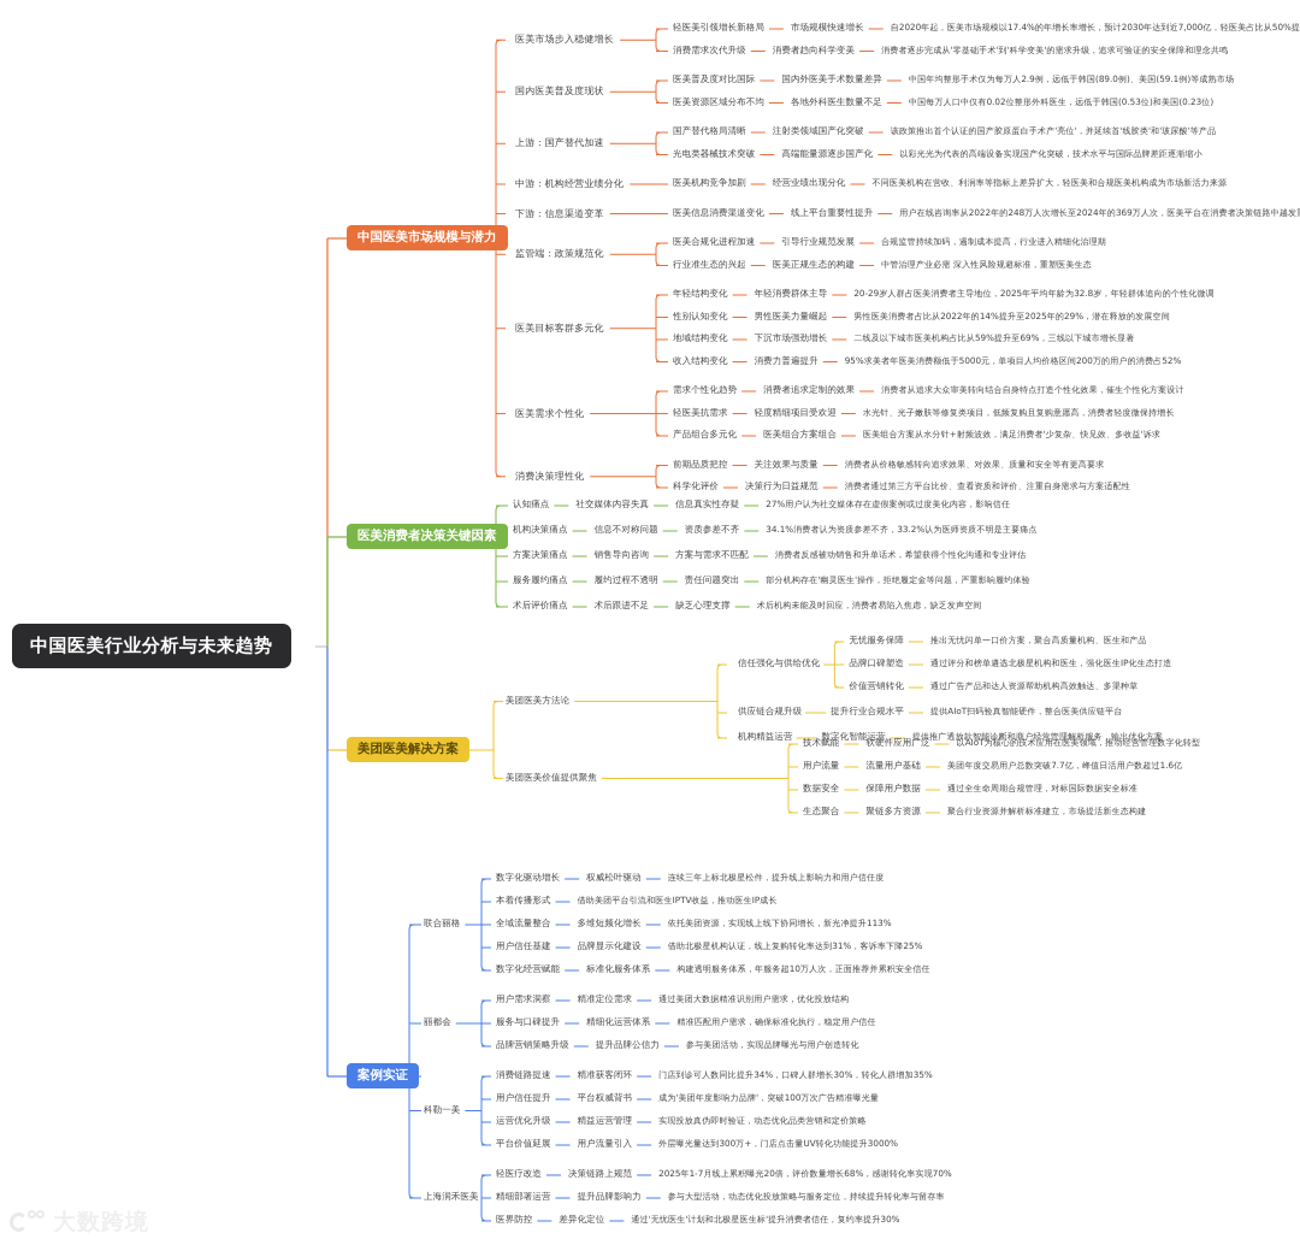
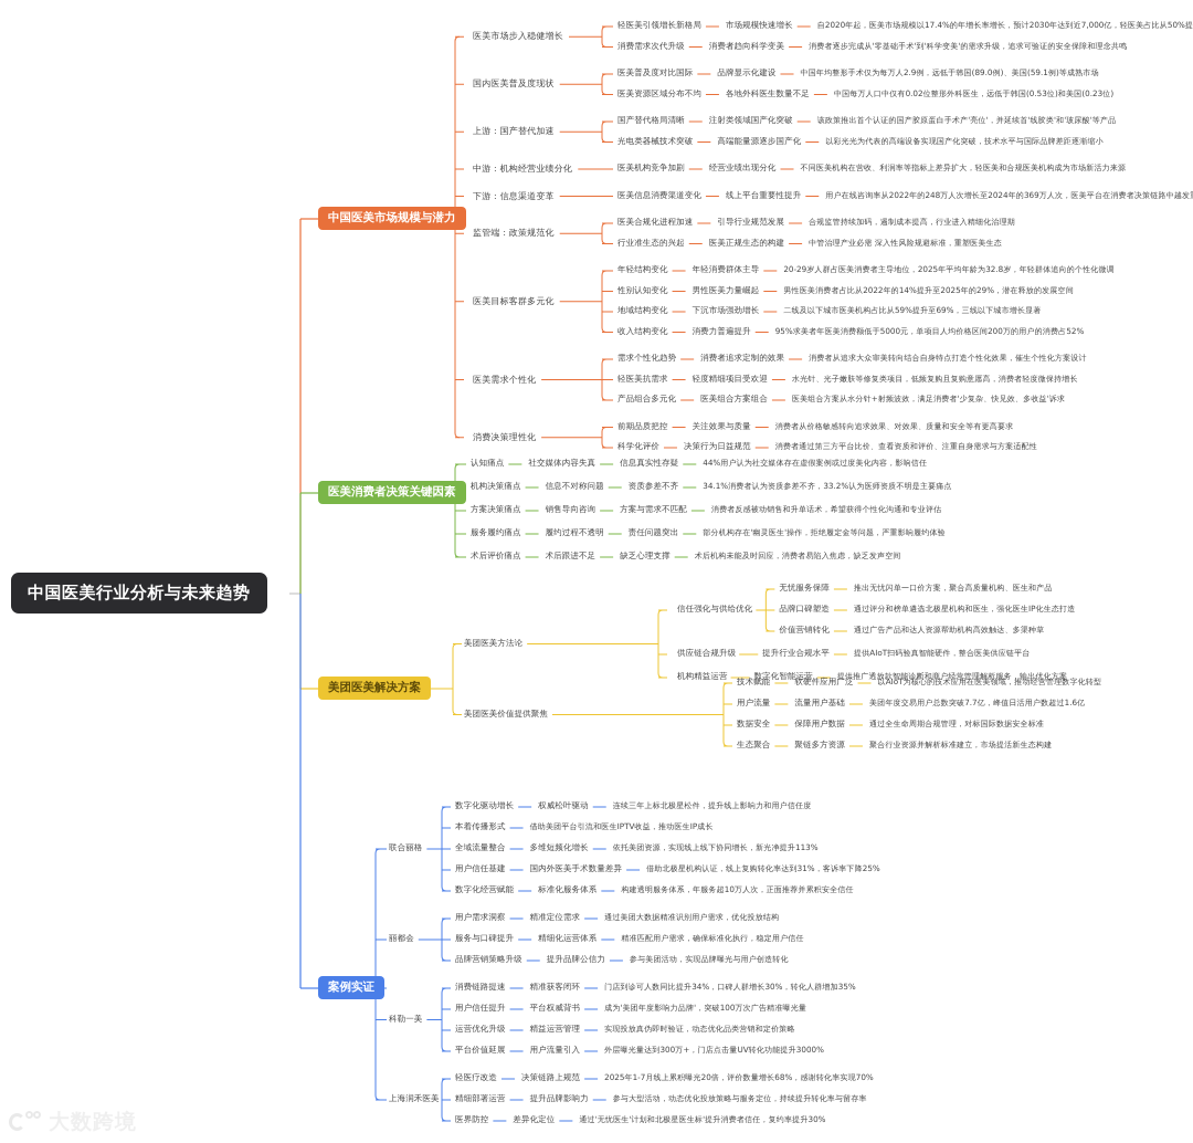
  中国医美行业分析与未来趋势
  中国医美市场规模与潜力
  医美消费者决策关键因素
  美团医美解决方案
  案例实证
  医美市场步入稳健增长
  轻医美引领增长新格局
  市场规模快速增长
  自2020年起，医美市场规模以17.4%的年增长率增长，预计2030年达到近7,000亿，轻医美占比从50%提
  消费需求次代升级
  消费者趋向科学变美
  消费者逐步完成从'零基础手术'到'科学变美'的需求升级，追求可验证的安全保障和理念共鸣
  国内医美普及度现状
  医美普及度对比国际
- 国内外医美手术数量差异
+ 品牌显示化建设
  中国年均整形手术仅为每万人2.9例，远低于韩国(89.0例)、美国(59.1例)等成熟市场
  医美资源区域分布不均
  各地外科医生数量不足
  中国每万人口中仅有0.02位整形外科医生，远低于韩国(0.53位)和美国(0.23位)
  上游：国产替代加速
  国产替代格局清晰
  注射类领域国产化突破
  该政策推出首个认证的国产胶原蛋白手术产'亮位'，并延续首'线胶类'和'玻尿酸'等产品
  光电类器械技术突破
  高端能量源逐步国产化
  以彩光光为代表的高端设备实现国产化突破，技术水平与国际品牌差距逐渐缩小
  中游：机构经营业绩分化
  医美机构竞争加剧
  经营业绩出现分化
  不同医美机构在营收、利润率等指标上差异扩大，轻医美和合规医美机构成为市场新活力来源
  下游：信息渠道变革
  医美信息消费渠道变化
  线上平台重要性提升
  用户在线咨询率从2022年的248万人次增长至2024年的369万人次，医美平台在消费者决策链路中越发
  监管端：政策规范化
  医美合规化进程加速
  引导行业规范发展
  合规监管持续加码，遏制成本提高，行业进入精细化治理期
  行业准生态的兴起
  医美正规生态的构建
  中管治理产业必需 深入性风险规避标准，重塑医美生态
  医美目标客群多元化
  年轻结构变化
  年轻消费群体主导
  20-29岁人群占医美消费者主导地位，2025年平均年龄为32.8岁，年轻群体追向的个性化微调
  性别认知变化
  男性医美力量崛起
  男性医美消费者占比从2022年的14%提升至2025年的29%，潜在释放的发展空间
  地域结构变化
  下沉市场强劲增长
  二线及以下城市医美机构占比从59%提升至69%，三线以下城市增长显著
  收入结构变化
  消费力普遍提升
  95%求美者年医美消费额低于5000元，单项目人均价格区间200万的用户的消费占52%
  医美需求个性化
  需求个性化趋势
  消费者追求定制的效果
  消费者从追求大众审美转向结合自身特点打造个性化效果，催生个性化方案设计
  轻医美抗需求
  轻度精细项目受欢迎
  水光针、光子嫩肤等修复类项目，低频复购且复购意愿高，消费者轻度微保持增长
  产品组合多元化
  医美组合方案组合
  医美组合方案从水分针+射频波效，满足消费者'少复杂、快见效、多收益'诉求
  消费决策理性化
  前期品质把控
  关注效果与质量
  消费者从价格敏感转向追求效果、对效果、质量和安全等有更高要求
  科学化评价
  决策行为日益规范
  消费者通过第三方平台比价、查看资质和评价、注重自身需求与方案适配性
  认知痛点
  社交媒体内容失真
  信息真实性存疑
- 27%用户认为社交媒体存在虚假案例或过度美化内容，影响信任
+ 44%用户认为社交媒体存在虚假案例或过度美化内容，影响信任
  机构决策痛点
  信息不对称问题
  资质参差不齐
  34.1%消费者认为资质参差不齐，33.2%认为医师资质不明是主要痛点
  方案决策痛点
  销售导向咨询
  方案与需求不匹配
  消费者反感被动销售和升单话术，希望获得个性化沟通和专业评估
  服务履约痛点
  履约过程不透明
  责任问题突出
  部分机构存在'幽灵医生'操作，拒绝履定金等问题，严重影响履约体验
  术后评价痛点
  术后跟进不足
  缺乏心理支撑
  术后机构未能及时回应，消费者易陷入焦虑，缺乏发声空间
  信任强化与供给优化
  无忧服务保障
  推出无忧闪单一口价方案，聚合高质量机构、医生和产品
  品牌口碑塑造
  通过评分和榜单遴选北极星机构和医生，强化医生IP化生态打造
  价值营销转化
  通过广告产品和达人资源帮助机构高效触达、多渠种草
  供应链合规升级
  提升行业合规水平
  提供AIoT扫码验真智能硬件，整合医美供应链平台
  机构精益运营
  数字化智能运营
  提供推广透放款智能诊断和商户经营管理解析服务，输出优化方案
  美团医美方法论
  技术赋能
  软硬件应用广泛
  以AIoT为核心的技术应用在医美领域，推动经营管理数字化转型
  用户流量
  流量用户基础
  美团年度交易用户总数突破7.7亿，峰值日活用户数超过1.6亿
  数据安全
  保障用户数据
  通过全生命周期合规管理，对标国际数据安全标准
  生态聚合
  聚链多方资源
  聚合行业资源并解析标准建立，市场提活新生态构建
  美团医美价值提供聚焦
  联合丽格
  数字化驱动增长
  权威松叶驱动
  连续三年上标北极星松件，提升线上影响力和用户信任度
  本着传播形式
  借助美团平台引流和医生IPTV收益，推动医生IP成长
  全域流量整合
  多维短频化增长
  依托美团资源，实现线上线下协同增长，新光净提升113%
  用户信任基建
- 品牌显示化建设
+ 国内外医美手术数量差异
  借助北极星机构认证，线上复购转化率达到31%，客诉率下降25%
  数字化经营赋能
  标准化服务体系
  构建透明服务体系，年服务超10万人次，正面推荐并累积安全信任
  丽都会
  用户需求洞察
  精准定位需求
  通过美团大数据精准识别用户需求，优化投放结构
  服务与口碑提升
  精细化运营体系
  精准匹配用户需求，确保标准化执行，稳定用户信任
  品牌营销策略升级
  提升品牌公信力
  参与美团活动，实现品牌曝光与用户创造转化
  科勒一美
  消费链路提速
  精准获客闭环
  门店到诊可人数同比提升34%，口碑人群增长30%，转化人群增加35%
  用户信任提升
  平台权威背书
  成为'美团年度影响力品牌'，突破100万次广告精准曝光量
  运营优化升级
  精益运营管理
  实现投放真伪即时验证，动态优化品类营销和定价策略
  平台价值延展
  用户流量引入
  外层曝光量达到300万+，门店点击量UV转化功能提升3000%
  上海润禾医美
  轻医疗改造
  决策链路上规范
  2025年1-7月线上累积曝光20倍，评价数量增长68%，感谢转化率实现70%
  精细部署运营
  提升品牌影响力
  参与大型活动，动态优化投放策略与服务定位，持续提升转化率与留存率
  医界防控
  差异化定位
  通过'无忧医生'计划和北极星医生标'提升消费者信任，复约率提升30%
